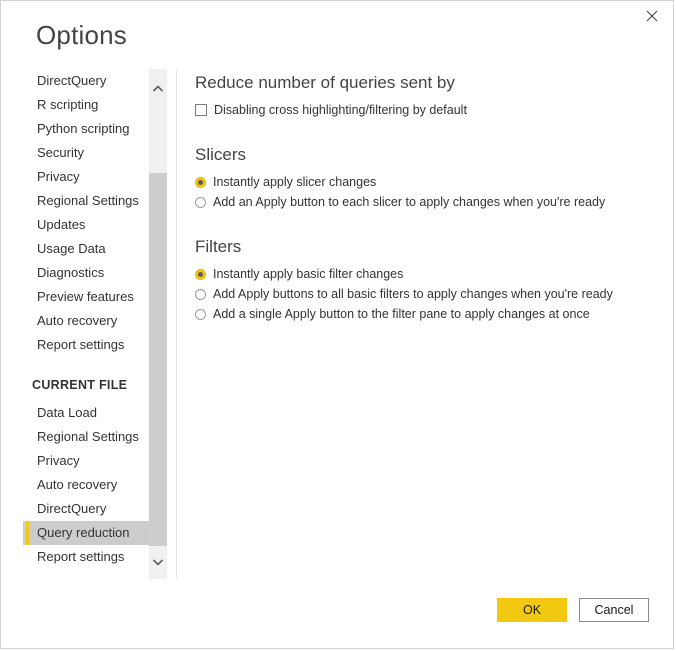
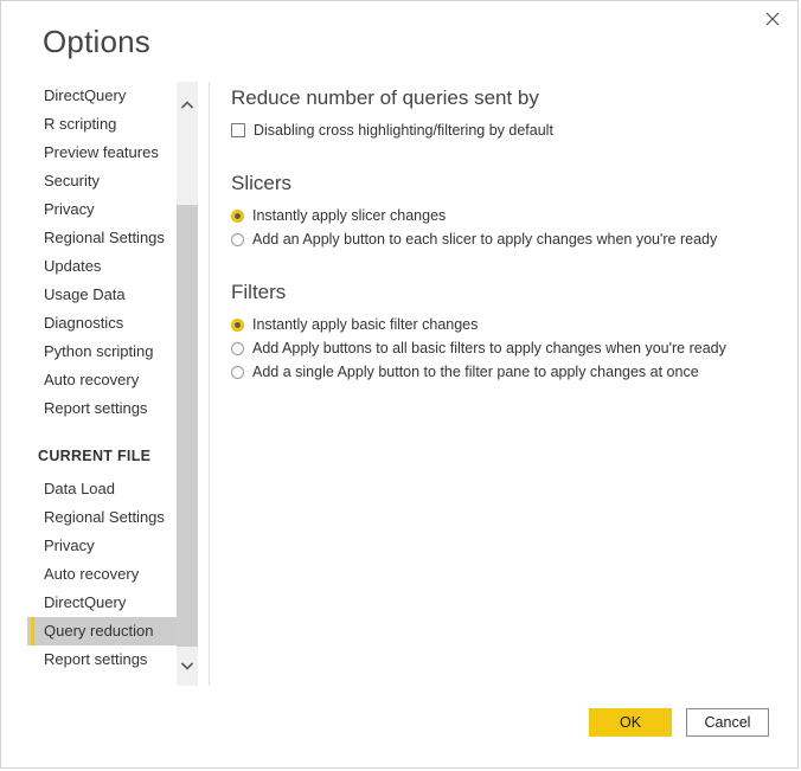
  Options
  DirectQuery
  R scripting
- Python scripting
+ Preview features
  Security
  Privacy
  Regional Settings
  Updates
  Usage Data
  Diagnostics
- Preview features
+ Python scripting
  Auto recovery
  Report settings
  CURRENT FILE
  Data Load
  Regional Settings
  Privacy
  Auto recovery
  DirectQuery
  Query reduction
  Report settings
  Reduce number of queries sent by
  Disabling cross highlighting/filtering by default
  Slicers
  Instantly apply slicer changes
  Add an Apply button to each slicer to apply changes when you're ready
  Filters
  Instantly apply basic filter changes
  Add Apply buttons to all basic filters to apply changes when you're ready
  Add a single Apply button to the filter pane to apply changes at once
  OK
  Cancel
